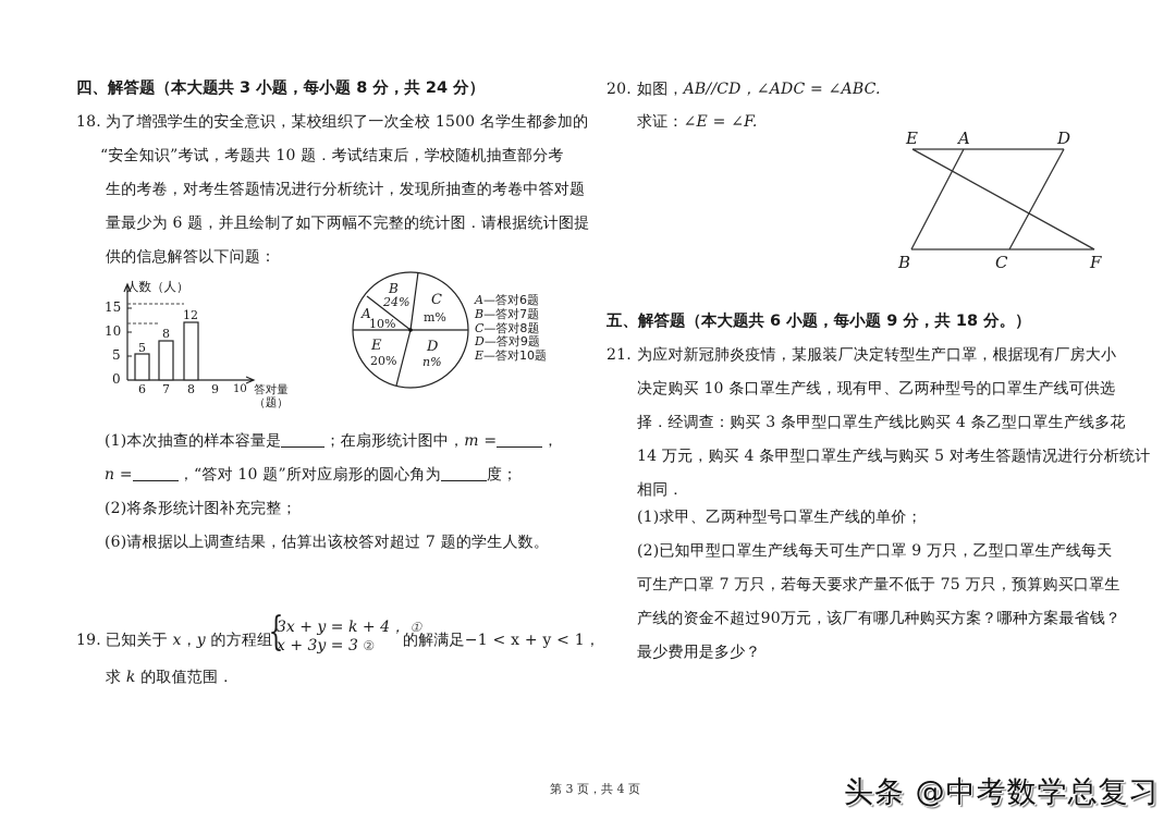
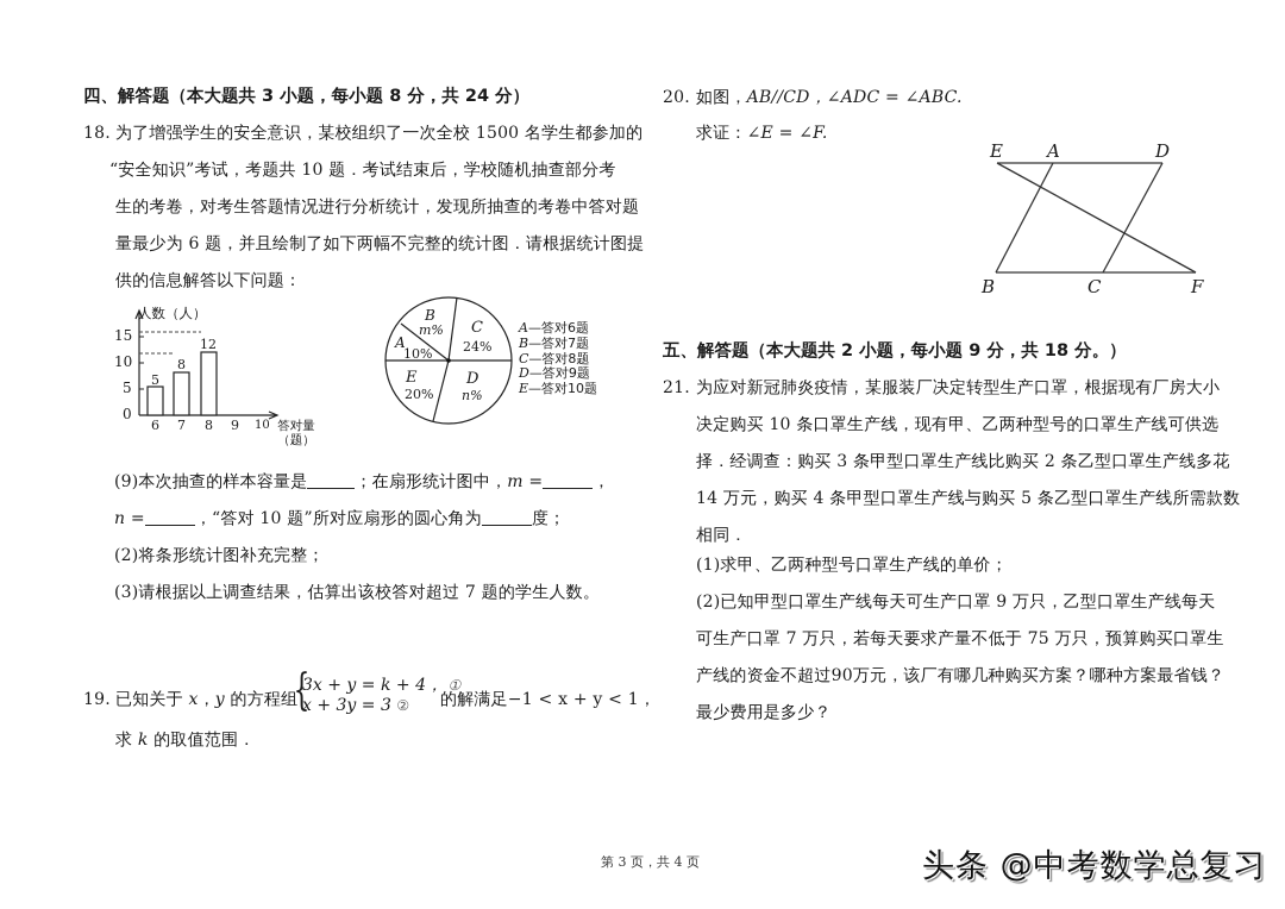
  四、解答题（本大题共 3 小题，每小题 8 分，共 24 分）
  18.
  为了增强学生的安全意识，某校组织了一次全校 1500 名学生都参加的
  “安全知识”考试，考题共 10 题．考试结束后，学校随机抽查部分考
  生的考卷，对考生答题情况进行分析统计，发现所抽查的考卷中答对题
  量最少为 6 题，并且绘制了如下两幅不完整的统计图．请根据统计图提
  供的信息解答以下问题：
  人数（人）
  15
  10
  5
  0
  5
  8
  12
  6
  7
  8
  9
  10
  答对量（题）
  B
- 24%
+ m%
  A
  10%
  C
- m%
+ 24%
  E
  20%
  D
  n%
  A—答对6题
  B—答对7题
  C—答对8题
  D—答对9题
  E—答对10题
- (1)本次抽查的样本容量是 ；在扇形统计图中，m = ，
+ (9)本次抽查的样本容量是 ；在扇形统计图中，m = ，
  n = ，“答对 10 题”所对应扇形的圆心角为 度；
  (2)将条形统计图补充完整；
- (6)请根据以上调查结果，估算出该校答对超过 7 题的学生人数。
+ (3)请根据以上调查结果，估算出该校答对超过 7 题的学生人数。
  19.
  已知关于 x，y 的方程组
  {
  3x + y = k + 4， ①
  x + 3y = 3 ②
  的解满足−1 < x + y < 1，
  求 k 的取值范围．
  20.
  如图，AB//CD，∠ADC = ∠ABC.
  求证：∠E = ∠F.
  E
  A
  D
  B
  C
  F
- 五、解答题（本大题共 6 小题，每小题 9 分，共 18 分。）
+ 五、解答题（本大题共 2 小题，每小题 9 分，共 18 分。）
  21.
  为应对新冠肺炎疫情，某服装厂决定转型生产口罩，根据现有厂房大小
  决定购买 10 条口罩生产线，现有甲、乙两种型号的口罩生产线可供选
- 择．经调查：购买 3 条甲型口罩生产线比购买 4 条乙型口罩生产线多花
+ 择．经调查：购买 3 条甲型口罩生产线比购买 2 条乙型口罩生产线多花
- 14 万元，购买 4 条甲型口罩生产线与购买 5 对考生答题情况进行分析统计
+ 14 万元，购买 4 条甲型口罩生产线与购买 5 条乙型口罩生产线所需款数
  相同．
  (1)求甲、乙两种型号口罩生产线的单价；
  (2)已知甲型口罩生产线每天可生产口罩 9 万只，乙型口罩生产线每天
  可生产口罩 7 万只，若每天要求产量不低于 75 万只，预算购买口罩生
  产线的资金不超过90万元，该厂有哪几种购买方案？哪种方案最省钱？
  最少费用是多少？
  第 3 页，共 4 页
  头条 @中考数学总复习
